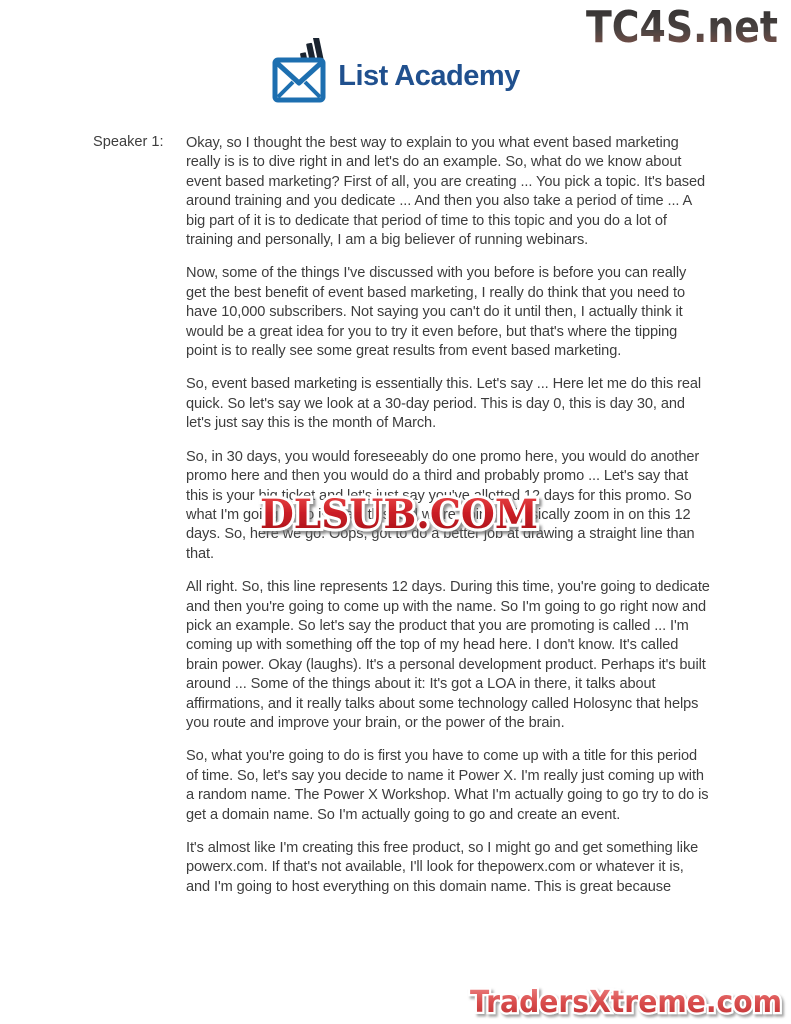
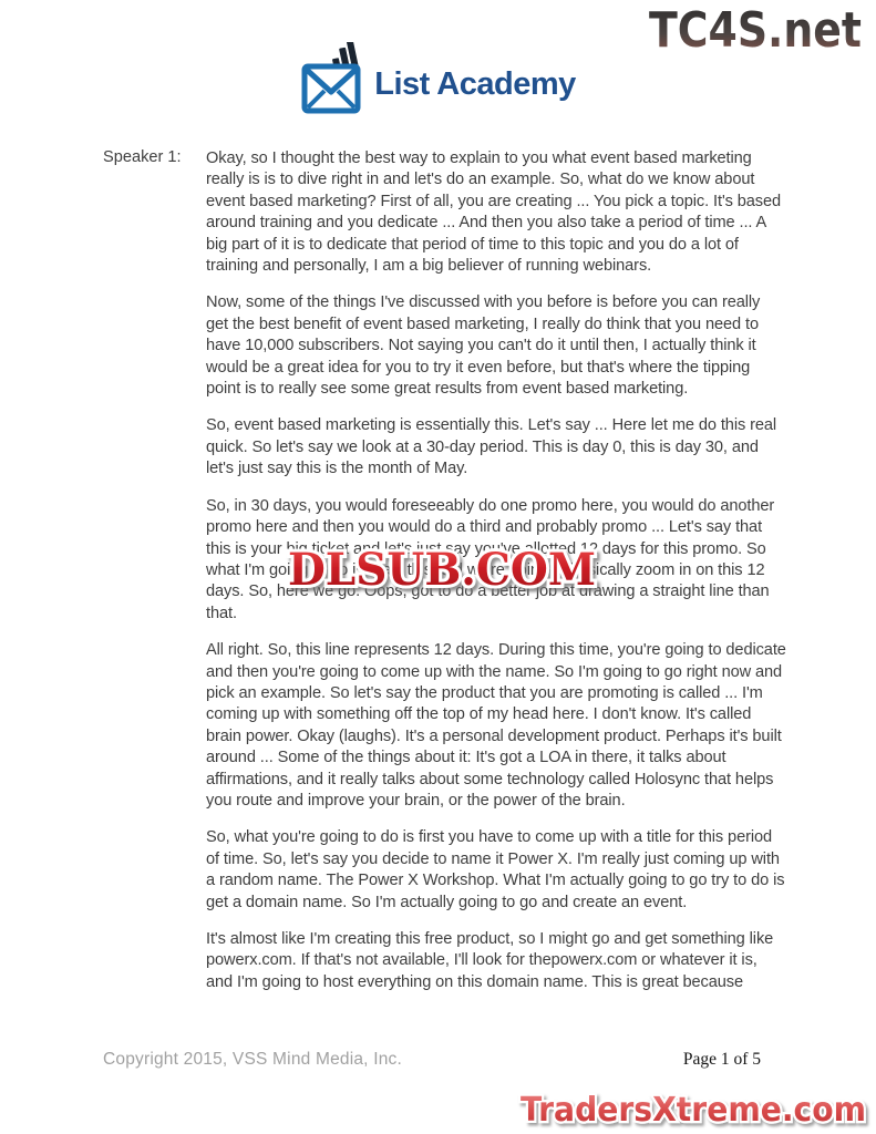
  TC4S.net
  List Academy
  Speaker 1:
  Okay, so I thought the best way to explain to you what event based marketing really is is to dive right in and let's do an example. So, what do we know about event based marketing? First of all, you are creating ... You pick a topic. It's based around training and you dedicate ... And then you also take a period of time ... A big part of it is to dedicate that period of time to this topic and you do a lot of training and personally, I am a big believer of running webinars.
  Now, some of the things I've discussed with you before is before you can really get the best benefit of event based marketing, I really do think that you need to have 10,000 subscribers. Not saying you can't do it until then, I actually think it would be a great idea for you to try it even before, but that's where the tipping point is to really see some great results from event based marketing.
- So, event based marketing is essentially this. Let's say ... Here let me do this real quick. So let's say we look at a 30-day period. This is day 0, this is day 30, and let's just say this is the month of March.
+ So, event based marketing is essentially this. Let's say ... Here let me do this real quick. So let's say we look at a 30-day period. This is day 0, this is day 30, and let's just say this is the month of May.
  So, in 30 days, you would foreseeably do one promo here, you would do another promo here and then you would do a third and probably promo ... Let's say that this is your big ticket and let's just say you've allotted 12 days for this promo. So what I'm going to do is draw this and we're going to basically zoom in on this 12 days. So, here we go. Oops, got to do a better job at drawing a straight line than that.
  All right. So, this line represents 12 days. During this time, you're going to dedicate and then you're going to come up with the name. So I'm going to go right now and pick an example. So let's say the product that you are promoting is called ... I'm coming up with something off the top of my head here. I don't know. It's called brain power. Okay (laughs). It's a personal development product. Perhaps it's built around ... Some of the things about it: It's got a LOA in there, it talks about affirmations, and it really talks about some technology called Holosync that helps you route and improve your brain, or the power of the brain.
  So, what you're going to do is first you have to come up with a title for this period of time. So, let's say you decide to name it Power X. I'm really just coming up with a random name. The Power X Workshop. What I'm actually going to go try to do is get a domain name. So I'm actually going to go and create an event.
  It's almost like I'm creating this free product, so I might go and get something like powerx.com. If that's not available, I'll look for thepowerx.com or whatever it is, and I'm going to host everything on this domain name. This is great because
  DLSUB.COM
+ Copyright 2015, VSS Mind Media, Inc.
+ Page 1 of 5
  TradersXtreme.com
